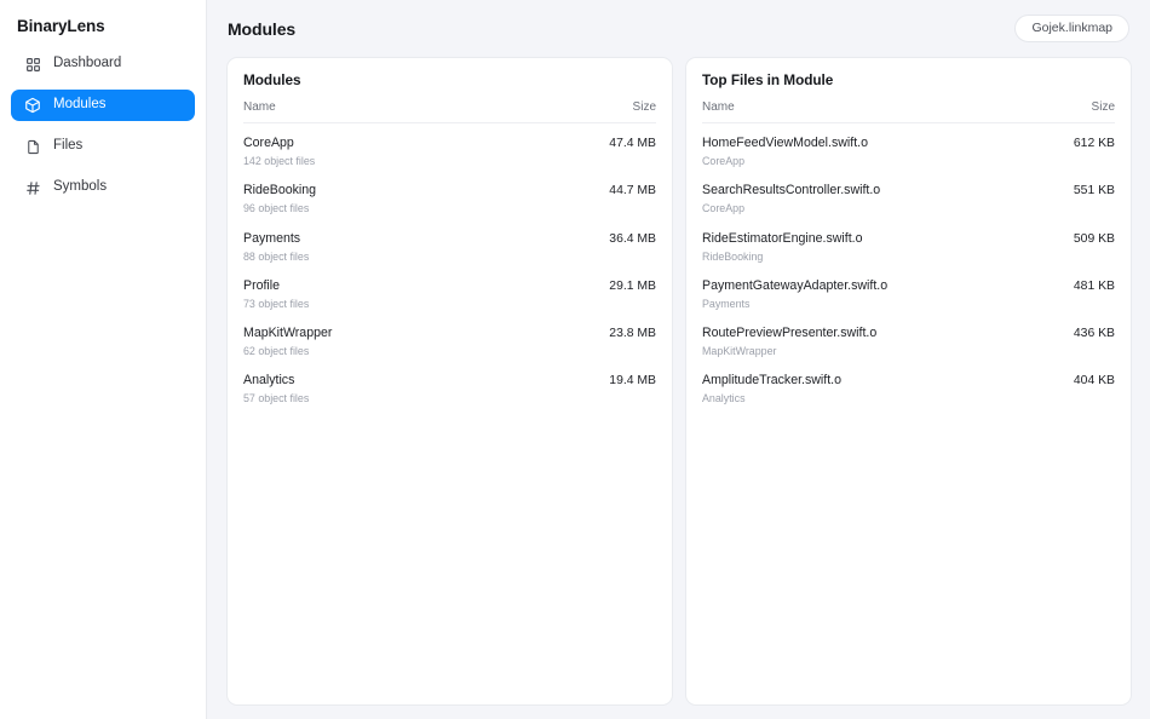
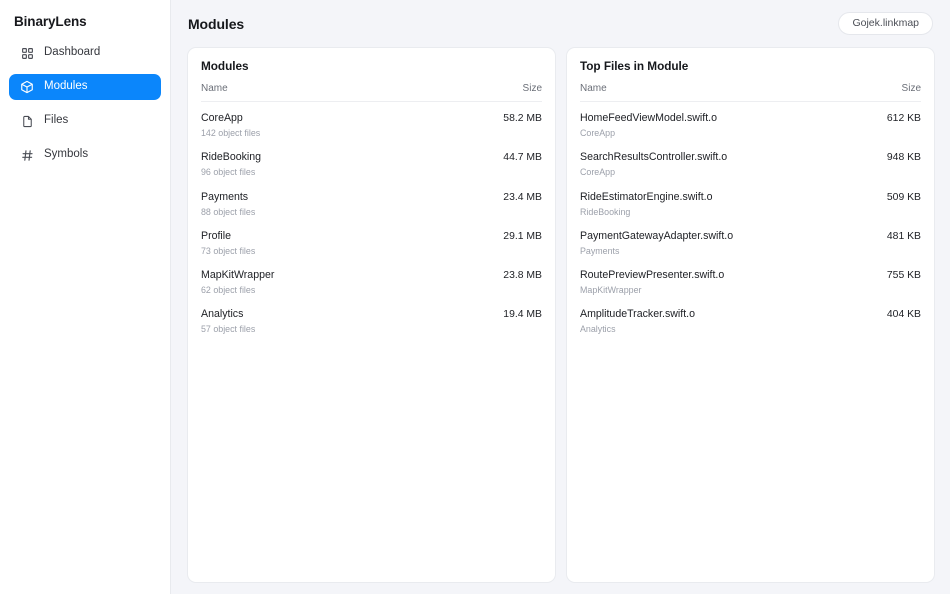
  BinaryLens
  Dashboard
  Modules
  Files
  Symbols
  Modules
  Gojek.linkmap
  Modules
  Name
  Size
  CoreApp
  142 object files
- 47.4 MB
+ 58.2 MB
  RideBooking
  96 object files
  44.7 MB
  Payments
  88 object files
- 36.4 MB
+ 23.4 MB
  Profile
  73 object files
  29.1 MB
  MapKitWrapper
  62 object files
  23.8 MB
  Analytics
  57 object files
  19.4 MB
  Top Files in Module
  Name
  Size
  HomeFeedViewModel.swift.o
  CoreApp
  612 KB
  SearchResultsController.swift.o
  CoreApp
- 551 KB
+ 948 KB
  RideEstimatorEngine.swift.o
  RideBooking
  509 KB
  PaymentGatewayAdapter.swift.o
  Payments
  481 KB
  RoutePreviewPresenter.swift.o
  MapKitWrapper
- 436 KB
+ 755 KB
  AmplitudeTracker.swift.o
  Analytics
  404 KB
